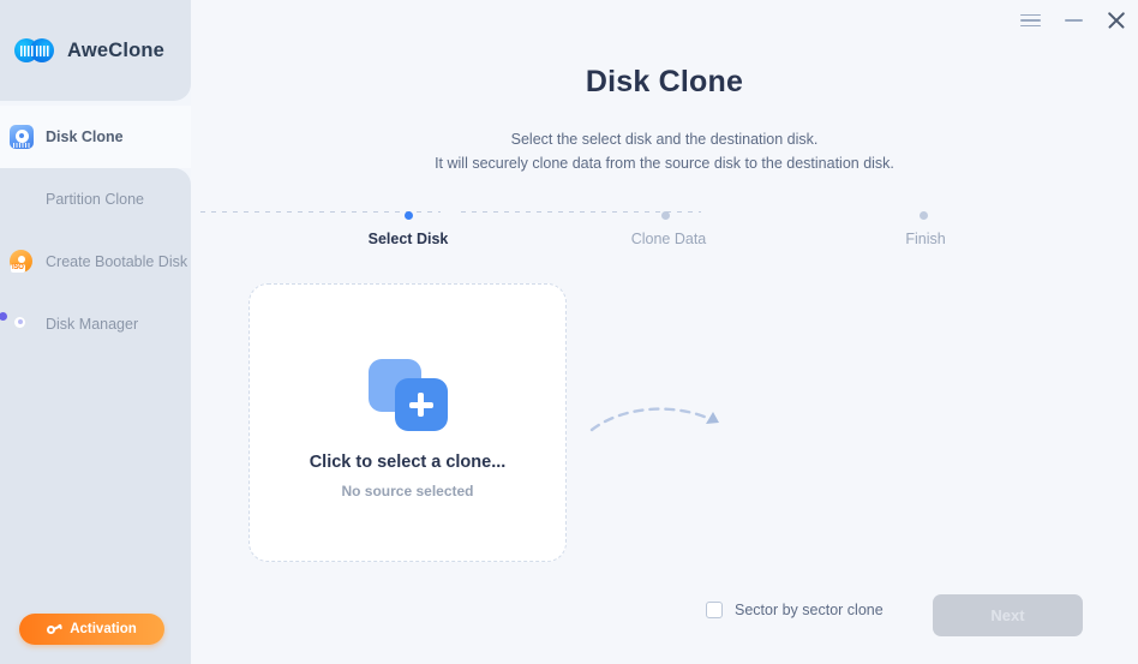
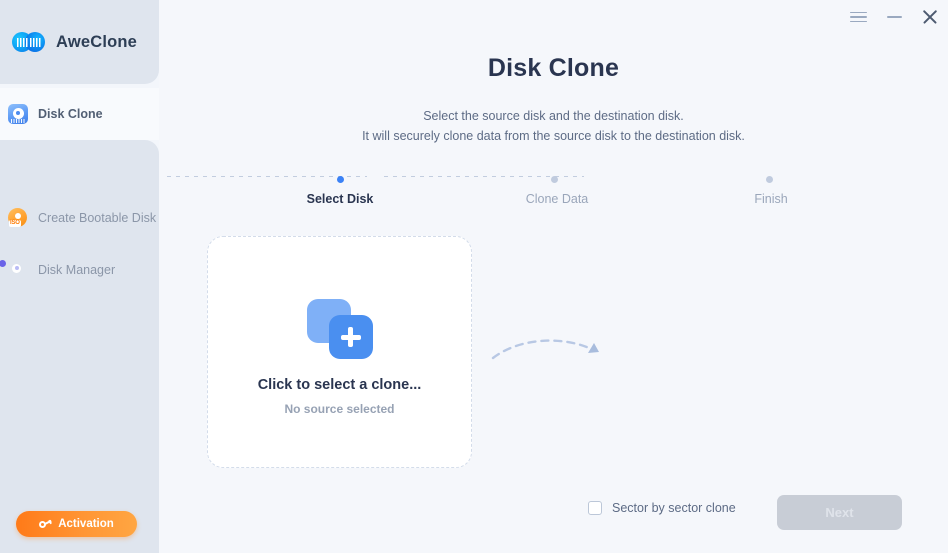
  AweClone
  Disk Clone
- Partition Clone
  Create Bootable Disk
  Disk Manager
  Activation
  Disk Clone
- Select the select disk and the destination disk.
+ Select the source disk and the destination disk.
  It will securely clone data from the source disk to the destination disk.
  Select Disk
  Clone Data
  Finish
  Click to select a clone...
  No source selected
  Sector by sector clone
